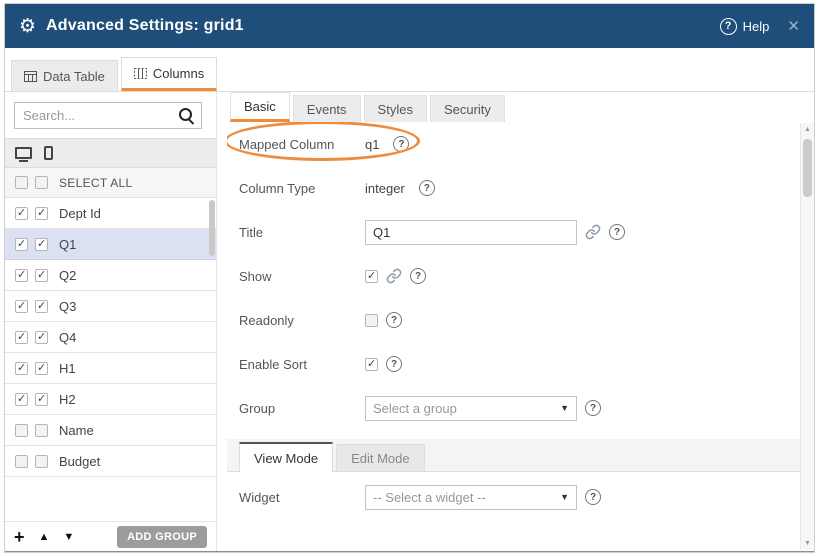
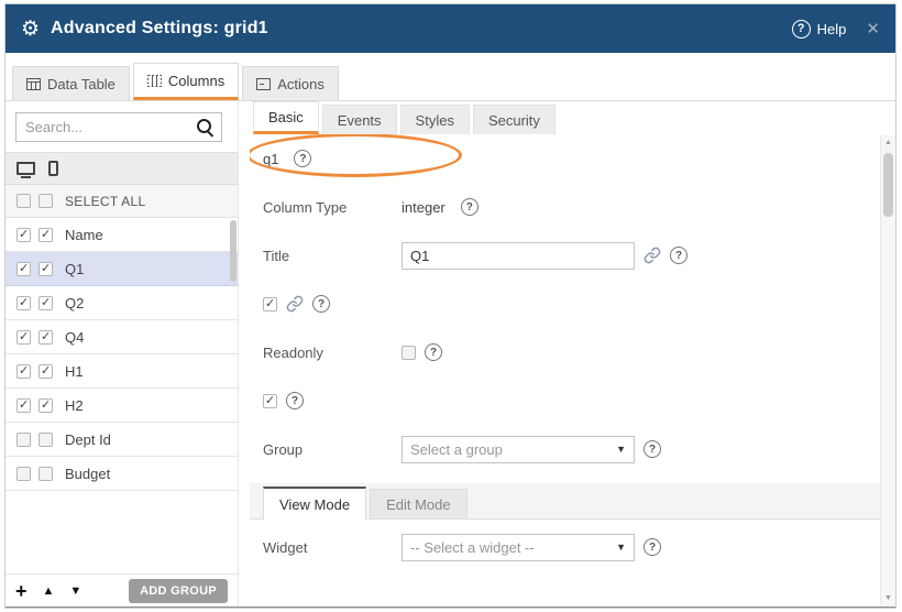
  ⚙
  Advanced Settings: grid1
  ?
  Help
  ✕
  Data Table
  Columns
+ Actions
  Search...
  SELECT ALL
- Dept Id
+ Name
  Q1
  Q2
- Q3
  Q4
  H1
  H2
- Name
+ Dept Id
  Budget
  +
  ▲
  ▼
  ADD GROUP
  Basic
  Events
  Styles
  Security
- Mapped Column
  q1
  ?
  Column Type
  integer
  ?
  Title
  Q1
  ?
- Show
  ?
  Readonly
  ?
- Enable Sort
  ?
  Group
  Select a group
  ▼
  ?
  View Mode
  Edit Mode
  Widget
  -- Select a widget --
  ▼
  ?
